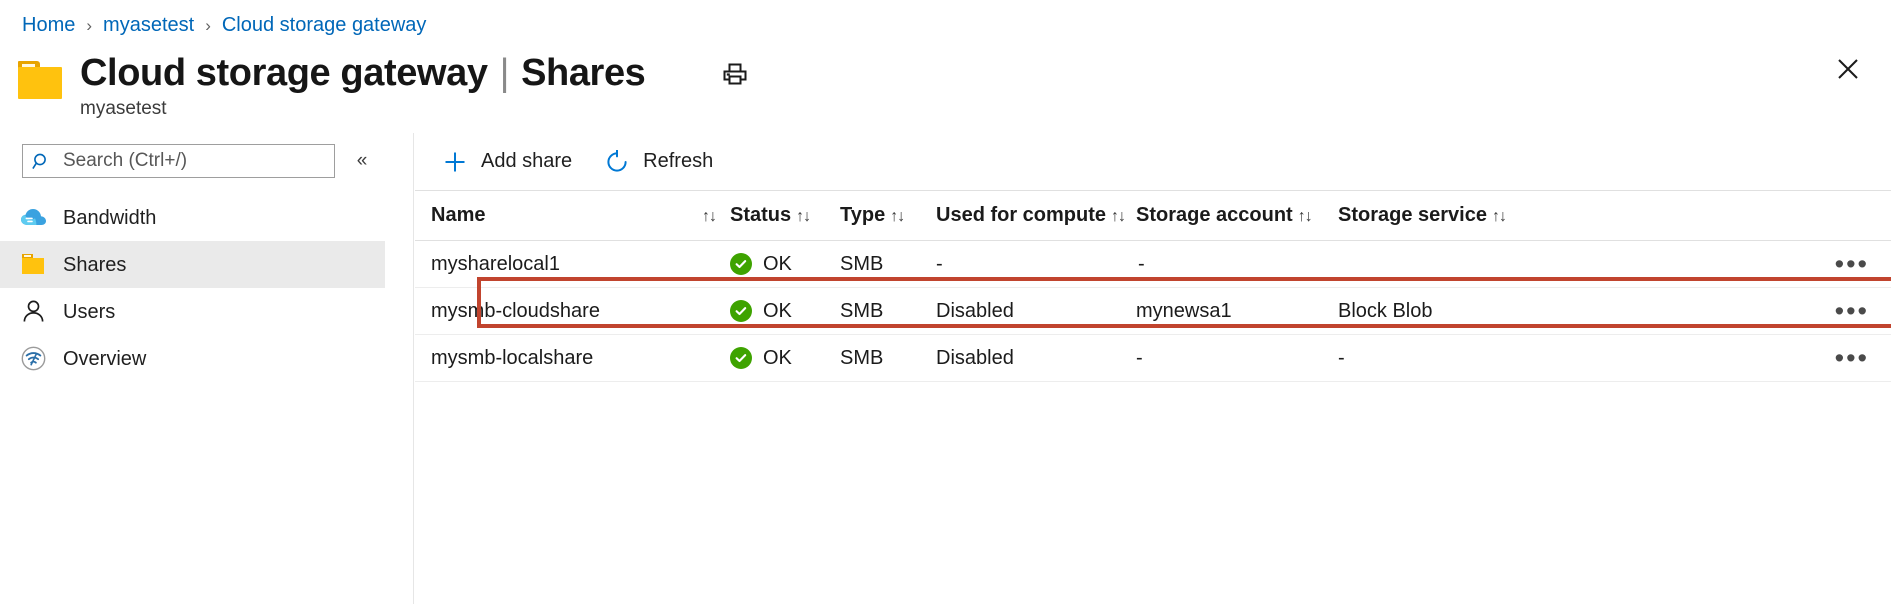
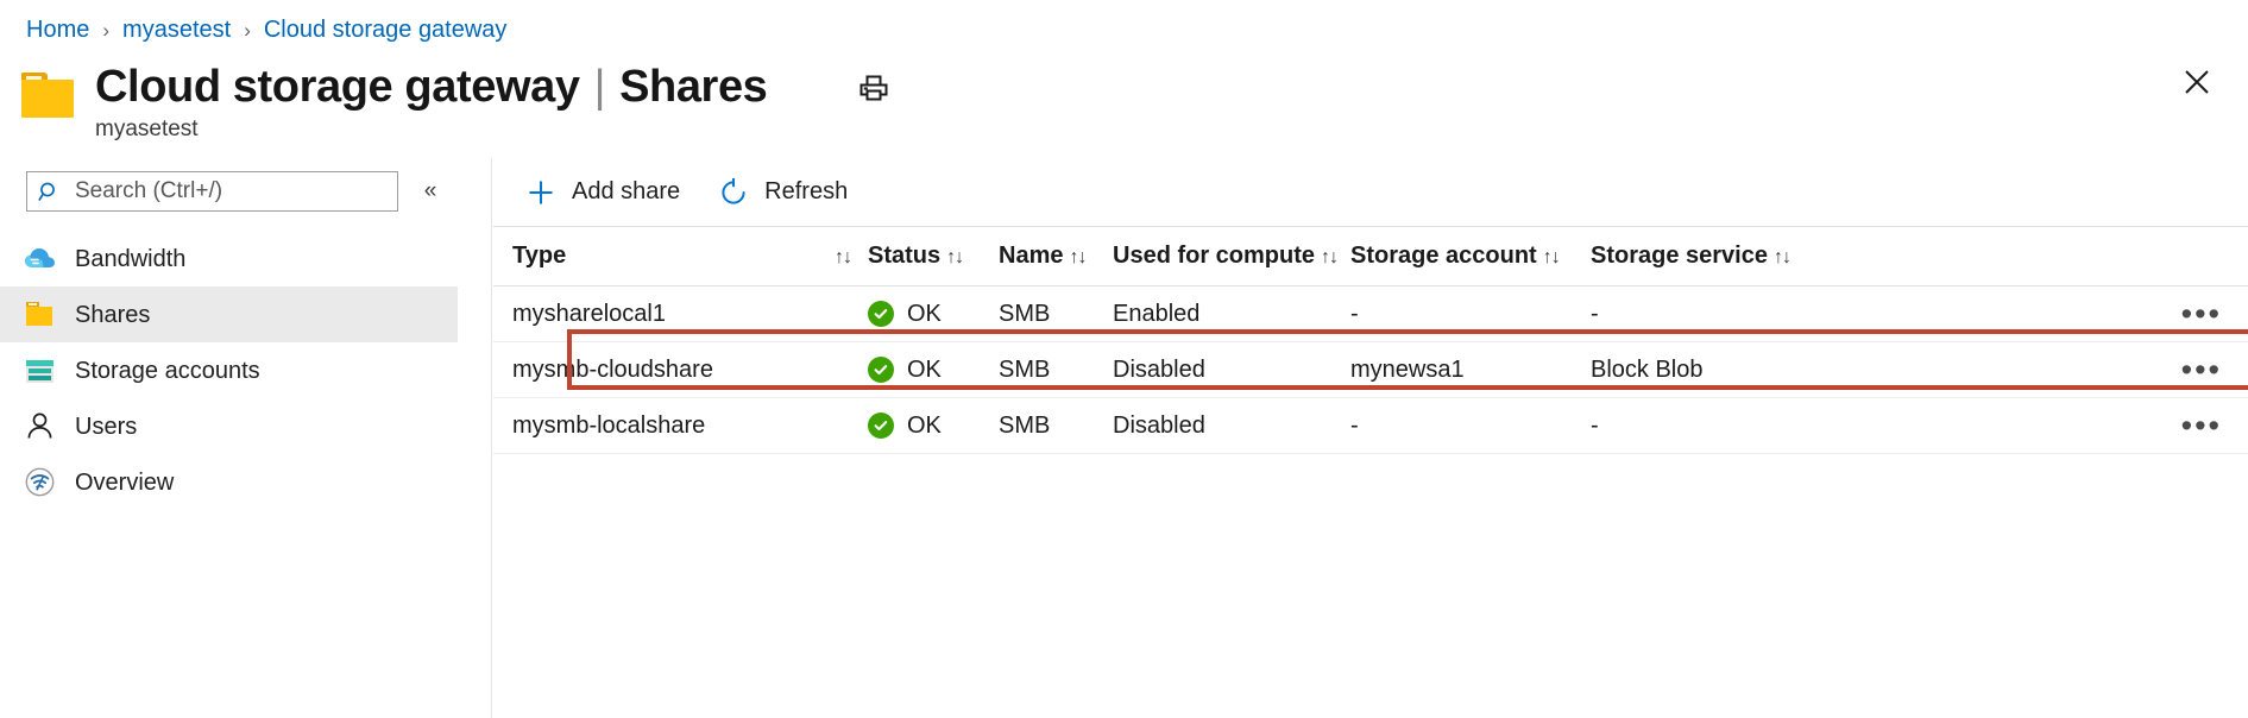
  Home
  ›
  myasetest
  ›
  Cloud storage gateway
  Cloud storage gateway
  |
  Shares
  myasetest
  Search (Ctrl+/)
  «
  Bandwidth
  Shares
+ Storage accounts
  Users
  Overview
  Add share
  Refresh
- Name
+ Type
  ↑↓
  Status
  ↑↓
- Type
+ Name
  ↑↓
  Used for compute
  ↑↓
  Storage account
  ↑↓
  Storage service
  ↑↓
  mysharelocal1
  OK
  SMB
+ Enabled
  -
  -
  •••
  mysmb-cloudshare
  OK
  SMB
  Disabled
  mynewsa1
  Block Blob
  •••
  mysmb-localshare
  OK
  SMB
  Disabled
  -
  -
  •••
